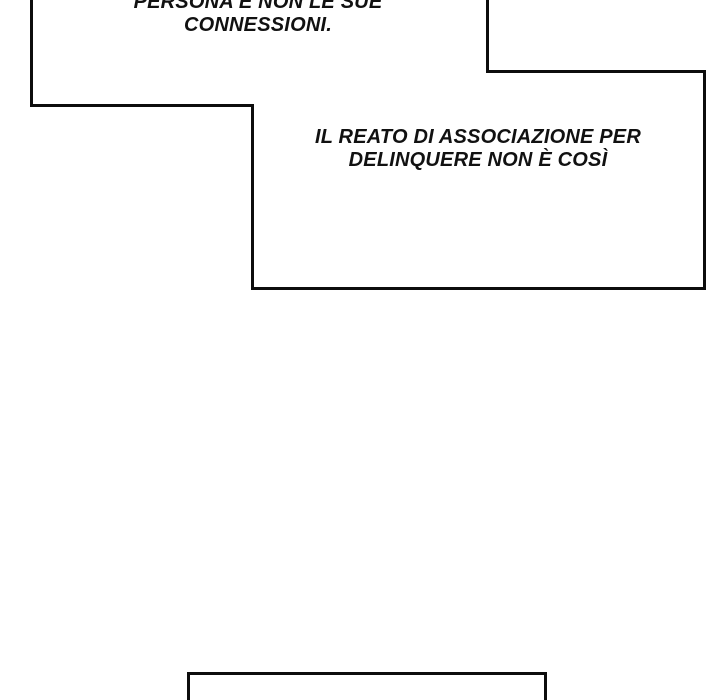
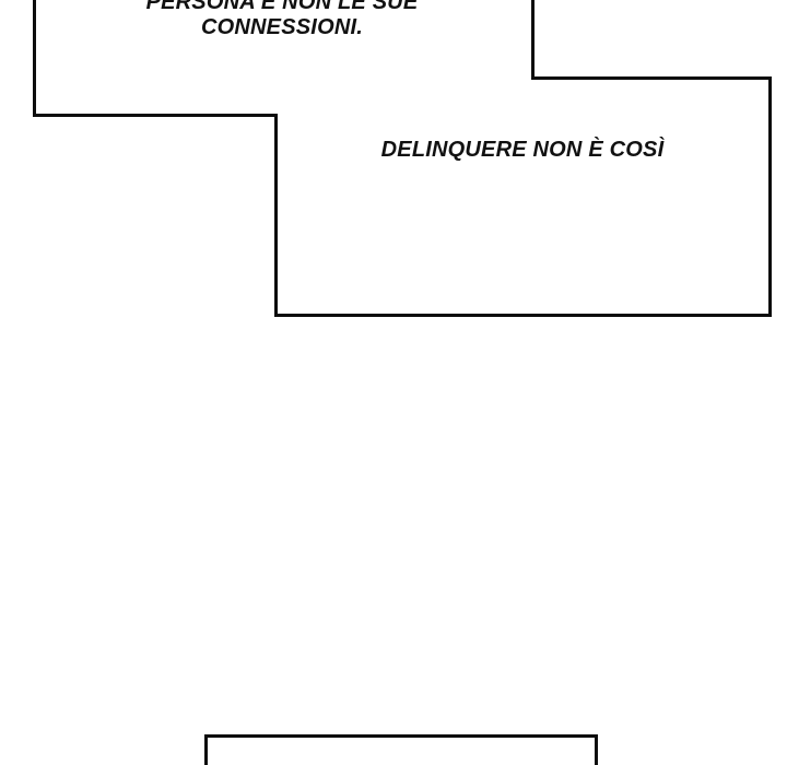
  PERSONA E NON LE SUE
  CONNESSIONI.
- IL REATO DI ASSOCIAZIONE PER
  DELINQUERE NON È COSÌ
